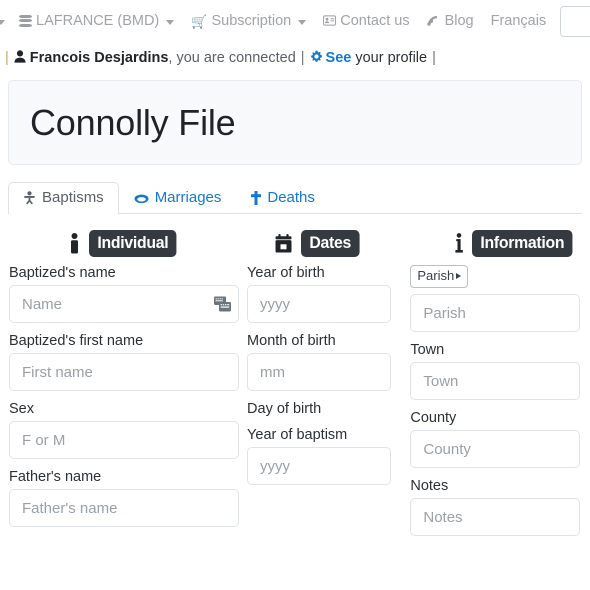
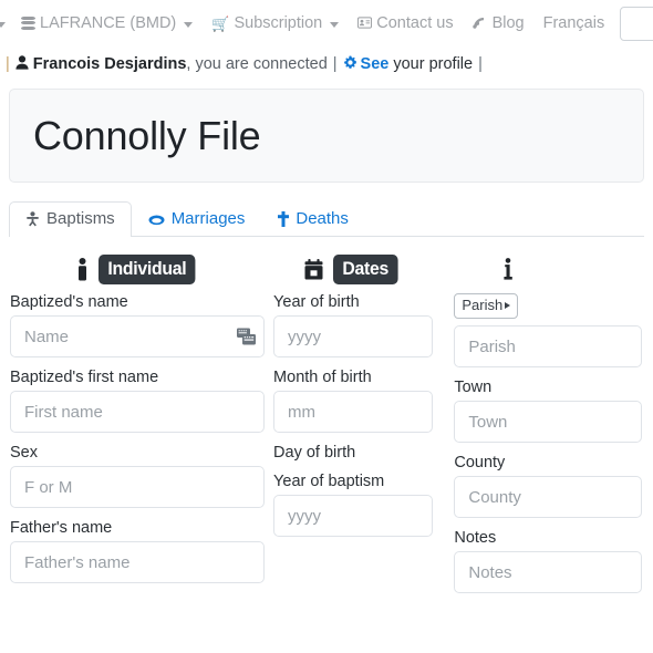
  LAFRANCE (BMD)
  🛒
  Subscription
  Contact us
  Blog
  Français
  |
  Francois Desjardins
  , you are connected
  |
  See
  your profile
  |
  Connolly File
  Baptisms
  Marriages
  Deaths
  Individual
  Baptized's name
  Name
  Baptized's first name
  First name
  Sex
  F or M
  Father's name
  Father's name
  Dates
  Year of birth
  yyyy
  Month of birth
  mm
  Day of birth
  Year of baptism
  yyyy
- Information
  Parish
  Parish
  Town
  Town
  County
  County
  Notes
  Notes
